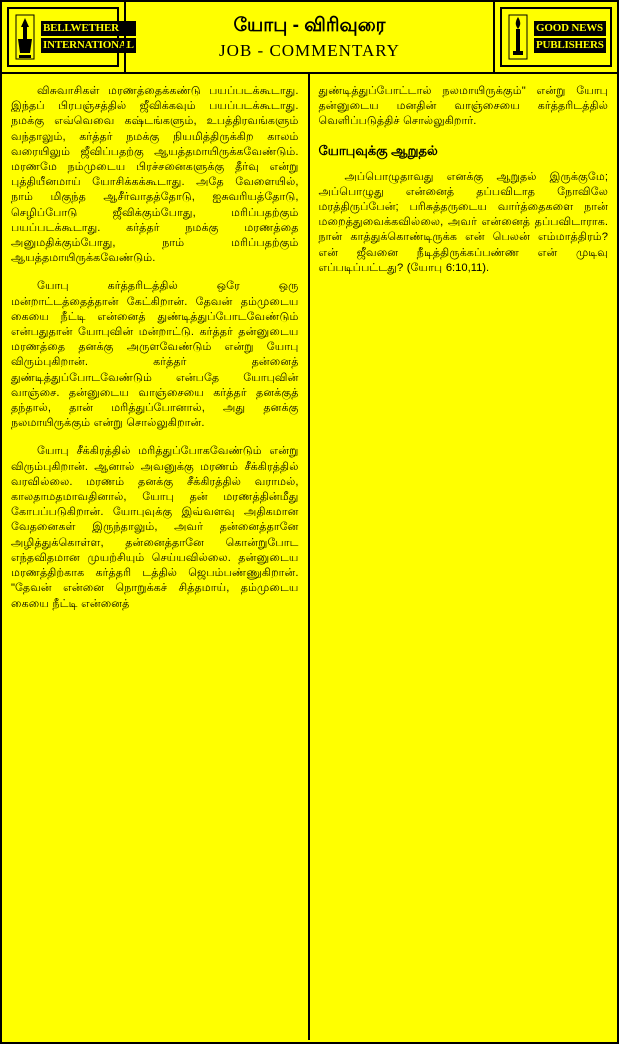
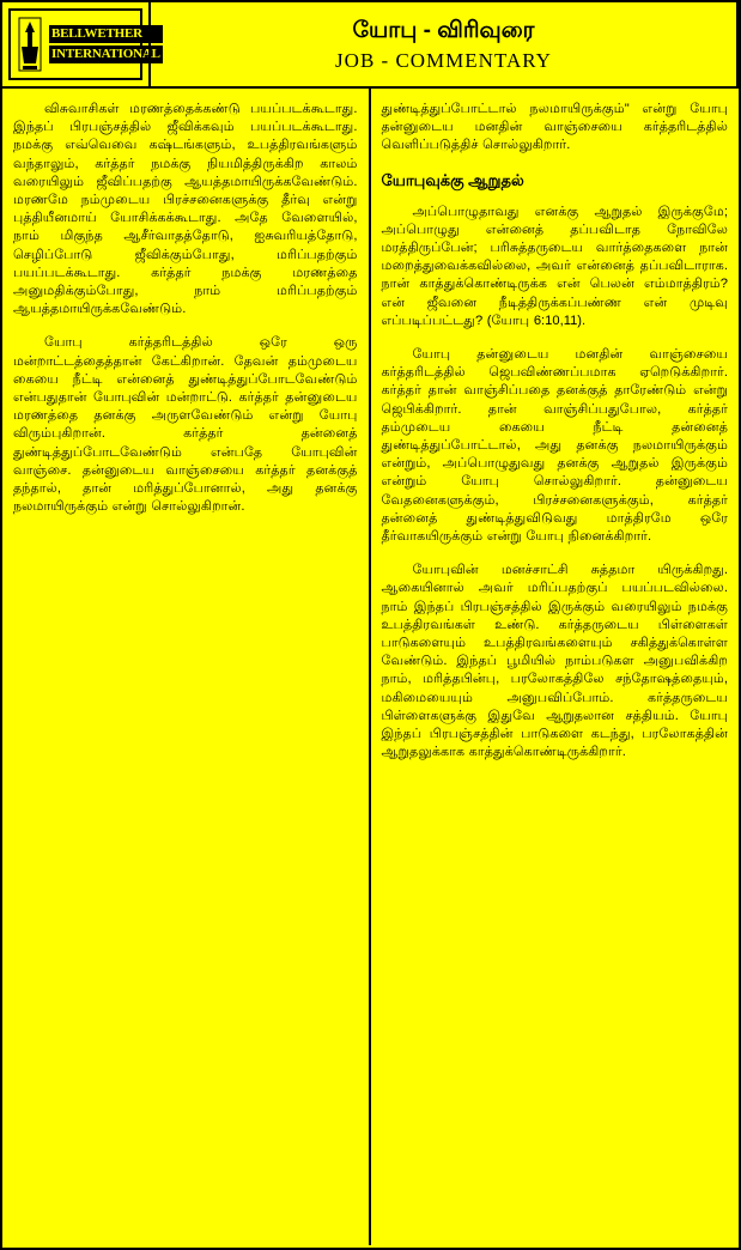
  BELLWETHER
  INTERNATIONAL
  யோபு - விரிவுரை
  JOB - COMMENTARY
- GOOD NEWS
- PUBLISHERS
  விசுவாசிகள் மரணத்தைக்கண்டு பயப்படக்கூடாது. இந்தப் பிரபஞ்சத்தில் ஜீவிக்கவும் பயப்படக்கூடாது. நமக்கு எவ்வெவை கஷ்டங்களும், உபத்திரவங்களும் வந்தாலும், கர்த்தர் நமக்கு நியமித்திருக்கிற காலம் வரையிலும் ஜீவிப்பதற்கு ஆயத்தமாயிருக்கவேண்டும். மரணமே நம்முடைய பிரச்சனைகளுக்கு தீர்வு என்று புத்தியீனமாய் யோசிக்கக்கூடாது. அதே வேளையில், நாம் மிகுந்த ஆசீர்வாதத்தோடு, ஐசுவரியத்தோடு, செழிப்போடு ஜீவிக்கும்போது, மரிப்பதற்கும் பயப்படக்கூடாது. கர்த்தர் நமக்கு மரணத்தை அனுமதிக்கும்போது, நாம் மரிப்பதற்கும் ஆயத்தமாயிருக்கவேண்டும்.
  யோபு கர்த்தரிடத்தில் ஒரே ஒரு மன்றாட்டத்தைத்தான் கேட்கிறான். தேவன் தம்முடைய கையை நீட்டி என்னைத் துண்டித்துப்போடவேண்டும் என்பதுதான் யோபுவின் மன்றாட்டு. கர்த்தர் தன்னுடைய மரணத்தை தனக்கு அருளவேண்டும் என்று யோபு விரும்புகிறான். கர்த்தர் தன்னைத் துண்டித்துப்போடவேண்டும் என்பதே யோபுவின் வாஞ்சை. தன்னுடைய வாஞ்சையை கர்த்தர் தனக்குத் தந்தால், தான் மரித்துப்போனால், அது தனக்கு நலமாயிருக்கும் என்று சொல்லுகிறான்.
- யோபு சீக்கிரத்தில் மரித்துப்போகவேண்டும் என்று விரும்புகிறான். ஆனால் அவனுக்கு மரணம் சீக்கிரத்தில் வரவில்லை. மரணம் தனக்கு சீக்கிரத்தில் வராமல், காலதாமதமாவதினால், யோபு தன் மரணத்தின்மீது கோபப்படுகிறான். யோபுவுக்கு இவ்வளவு அதிகமான வேதனைகள் இருந்தாலும், அவர் தன்னைத்தானே அழித்துக்கொள்ள, தன்னைத்தானே கொன்றுபோட எந்தவிதமான முயற்சியும் செய்யவில்லை. தன்னுடைய மரணத்திற்காக கர்த்தரி டத்தில் ஜெபம்பண்ணுகிறான். "தேவன் என்னை நொறுக்கச் சித்தமாய், தம்முடைய கையை நீட்டி என்னைத்
  துண்டித்துப்போட்டால் நலமாயிருக்கும்" என்று யோபு தன்னுடைய மனதின் வாஞ்சையை கர்த்தரிடத்தில் வெளிப்படுத்திச் சொல்லுகிறார்.
  யோபுவுக்கு ஆறுதல்
  அப்பொழுதாவது எனக்கு ஆறுதல் இருக்குமே; அப்பொழுது என்னைத் தப்பவிடாத நோவிலே மரத்திருப்பேன்; பரிசுத்தருடைய வார்த்தைகளை நான் மறைத்துவைக்கவில்லை, அவர் என்னைத் தப்பவிடாராக. நான் காத்துக்கொண்டிருக்க என் பெலன் எம்மாத்திரம்? என் ஜீவனை நீடித்திருக்கப்பண்ண என் முடிவு எப்படிப்பட்டது? (யோபு 6:10,11).
+ யோபு தன்னுடைய மனதின் வாஞ்சையை கர்த்தரிடத்தில் ஜெபவிண்ணப்பமாக ஏறெடுக்கிறார். கர்த்தர் தான் வாஞ்சிப்பதை தனக்குத் தாரேண்டும் என்று ஜெபிக்கிறார். தான் வாஞ்சிப்பதுபோல, கர்த்தர் தம்முடைய கையை நீட்டி தன்னைத் துண்டித்துப்போட்டால், அது தனக்கு நலமாயிருக்கும் என்றும், அப்பொழுதுவது தனக்கு ஆறுதல் இருக்கும் என்றும் யோபு சொல்லுகிறார். தன்னுடைய வேதனைகளுக்கும், பிரச்சனைகளுக்கும், கர்த்தர் தன்னைத் துண்டித்துவிடுவது மாத்திரமே ஒரே தீர்வாகயிருக்கும் என்று யோபு நினைக்கிறார்.
+ யோபுவின் மனச்சாட்சி சுத்தமா யிருக்கிறது. ஆகையினால் அவர் மரிப்பதற்குப் பயப்படவில்லை. நாம் இந்தப் பிரபஞ்சத்தில் இருக்கும் வரையிலும் நமக்கு உபத்திரவங்கள் உண்டு. கர்த்தருடைய பிள்ளைகள் பாடுகளையும் உபத்திரவங்களையும் சகித்துக்கொள்ள வேண்டும். இந்தப் பூமியில் நாம்படுகள அனுபவிக்கிற நாம், மரித்தபின்பு, பரலோகத்திலே சந்தோஷத்தையும், மகிமையையும் அனுபவிப்போம். கர்த்தருடைய பிள்ளைகளுக்கு இதுவே ஆறுதலான சத்தியம். யோபு இந்தப் பிரபஞ்சத்தின் பாடுகளை கடந்து, பரலோகத்தின் ஆறுதலுக்காக காத்துக்கொண்டிருக்கிறார்.
